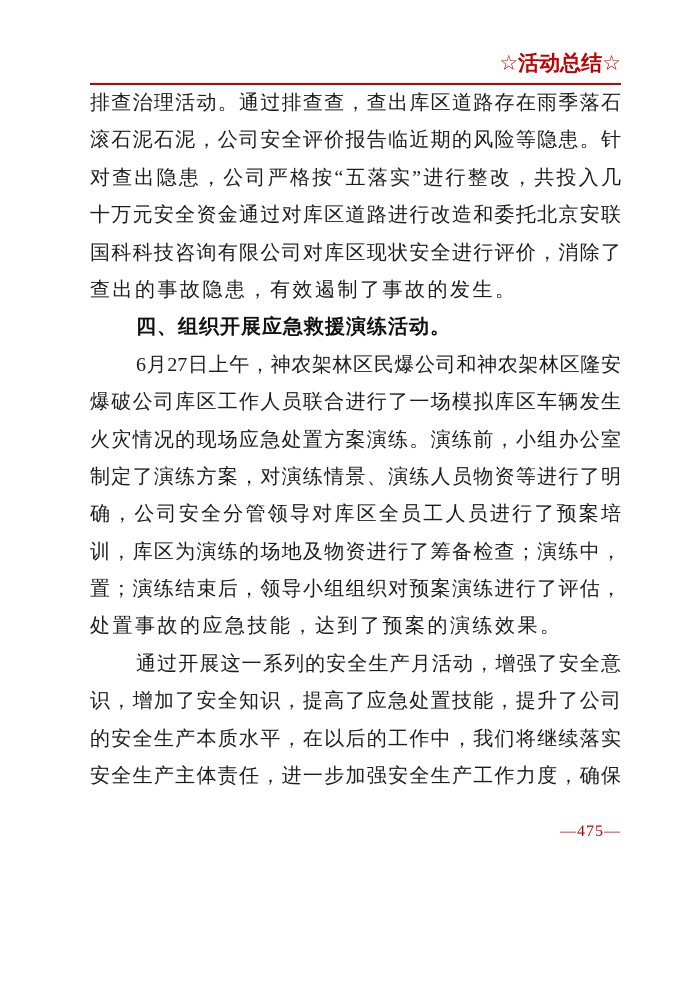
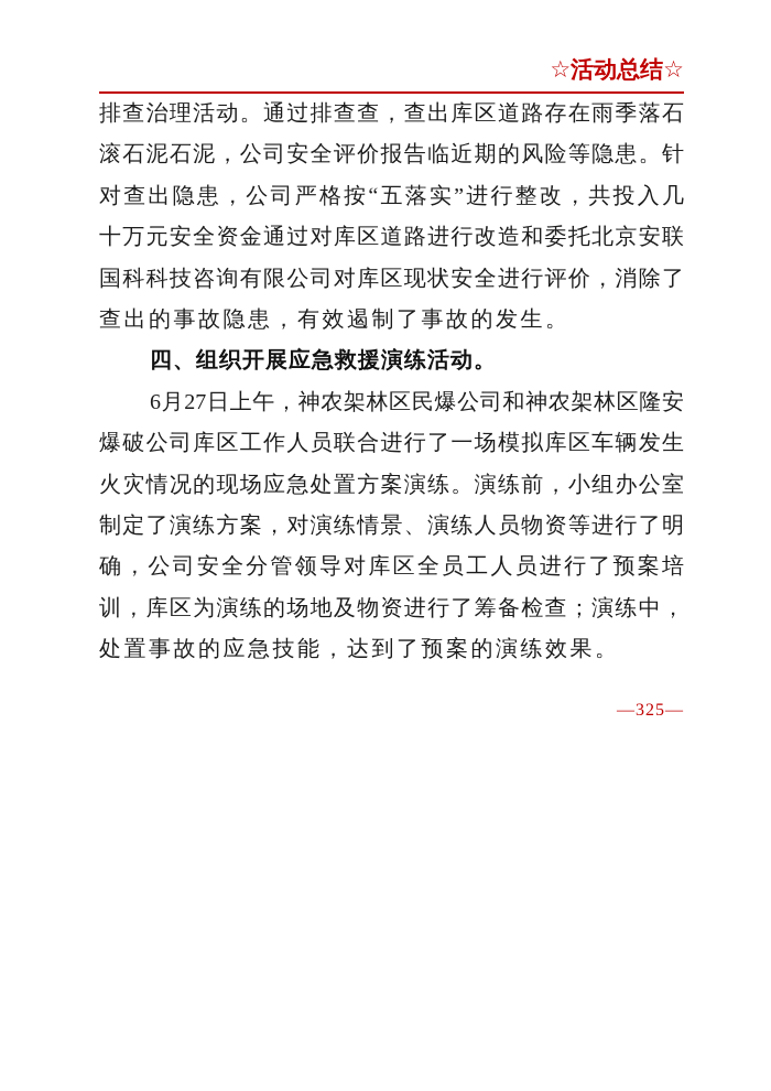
  ☆活动总结☆
  排查治理活动。通过排查查，查出库区道路存在雨季落石
  滚石泥石泥，公司安全评价报告临近期的风险等隐患。针
  对查出隐患，公司严格按“五落实”进行整改，共投入几
  十万元安全资金通过对库区道路进行改造和委托北京安联
  国科科技咨询有限公司对库区现状安全进行评价，消除了
  查出的事故隐患，有效遏制了事故的发生。
  四、组织开展应急救援演练活动。
  6月27日上午，神农架林区民爆公司和神农架林区隆安
  爆破公司库区工作人员联合进行了一场模拟库区车辆发生
  火灾情况的现场应急处置方案演练。演练前，小组办公室
  制定了演练方案，对演练情景、演练人员物资等进行了明
  确，公司安全分管领导对库区全员工人员进行了预案培
  训，库区为演练的场地及物资进行了筹备检查；演练中，
- 置；演练结束后，领导小组组织对预案演练进行了评估，
  处置事故的应急技能，达到了预案的演练效果。
- 通过开展这一系列的安全生产月活动，增强了安全意
- 识，增加了安全知识，提高了应急处置技能，提升了公司
- 的安全生产本质水平，在以后的工作中，我们将继续落实
- 安全生产主体责任，进一步加强安全生产工作力度，确保
- —475—
+ —325—
